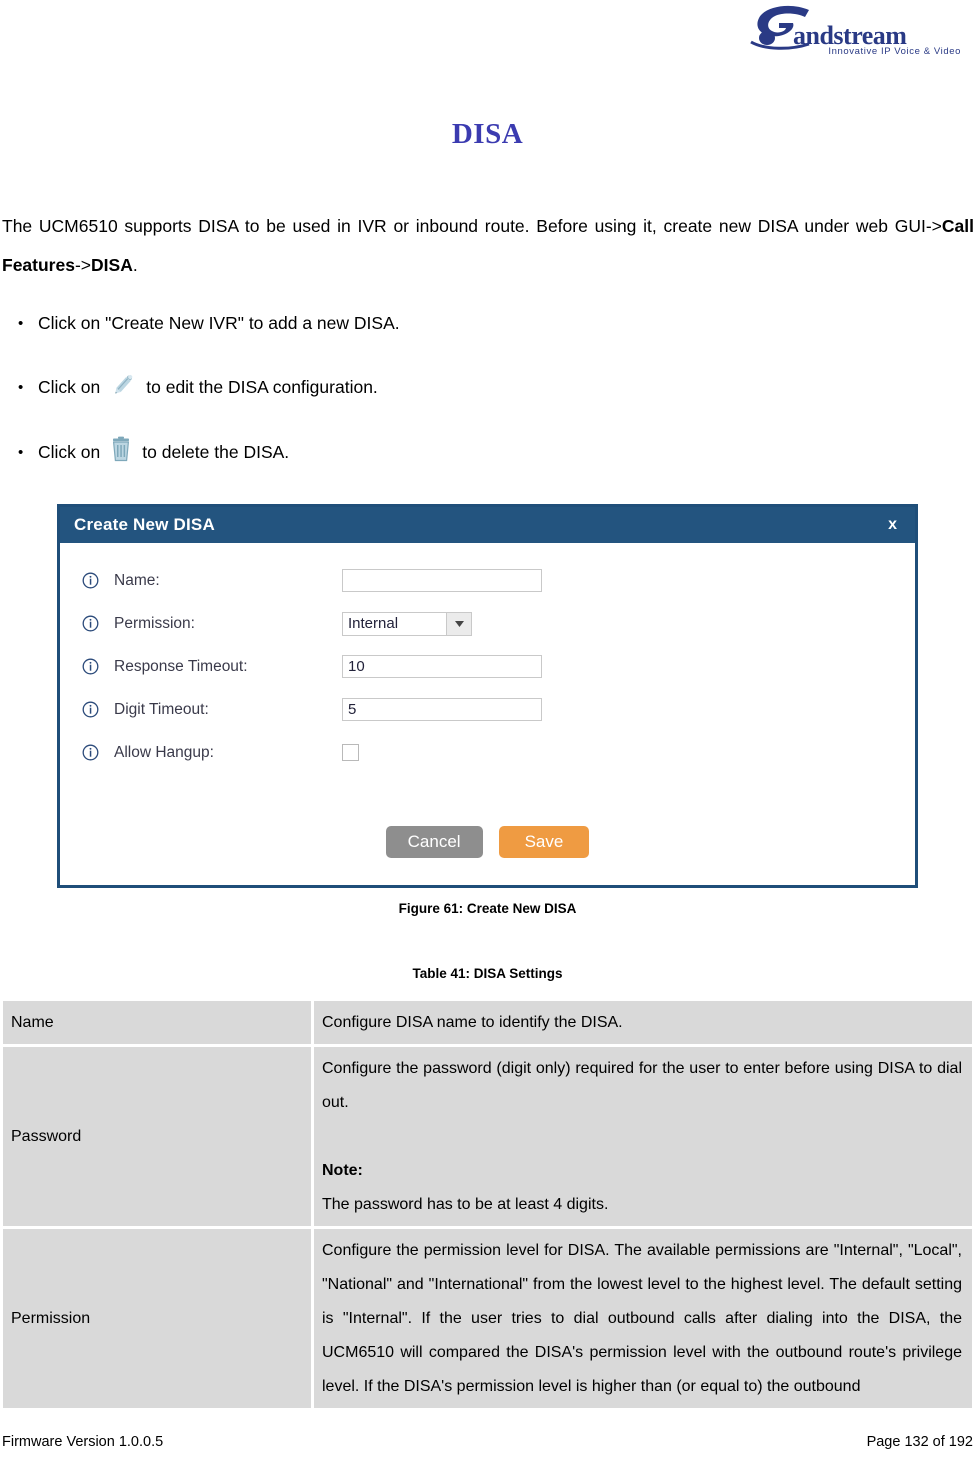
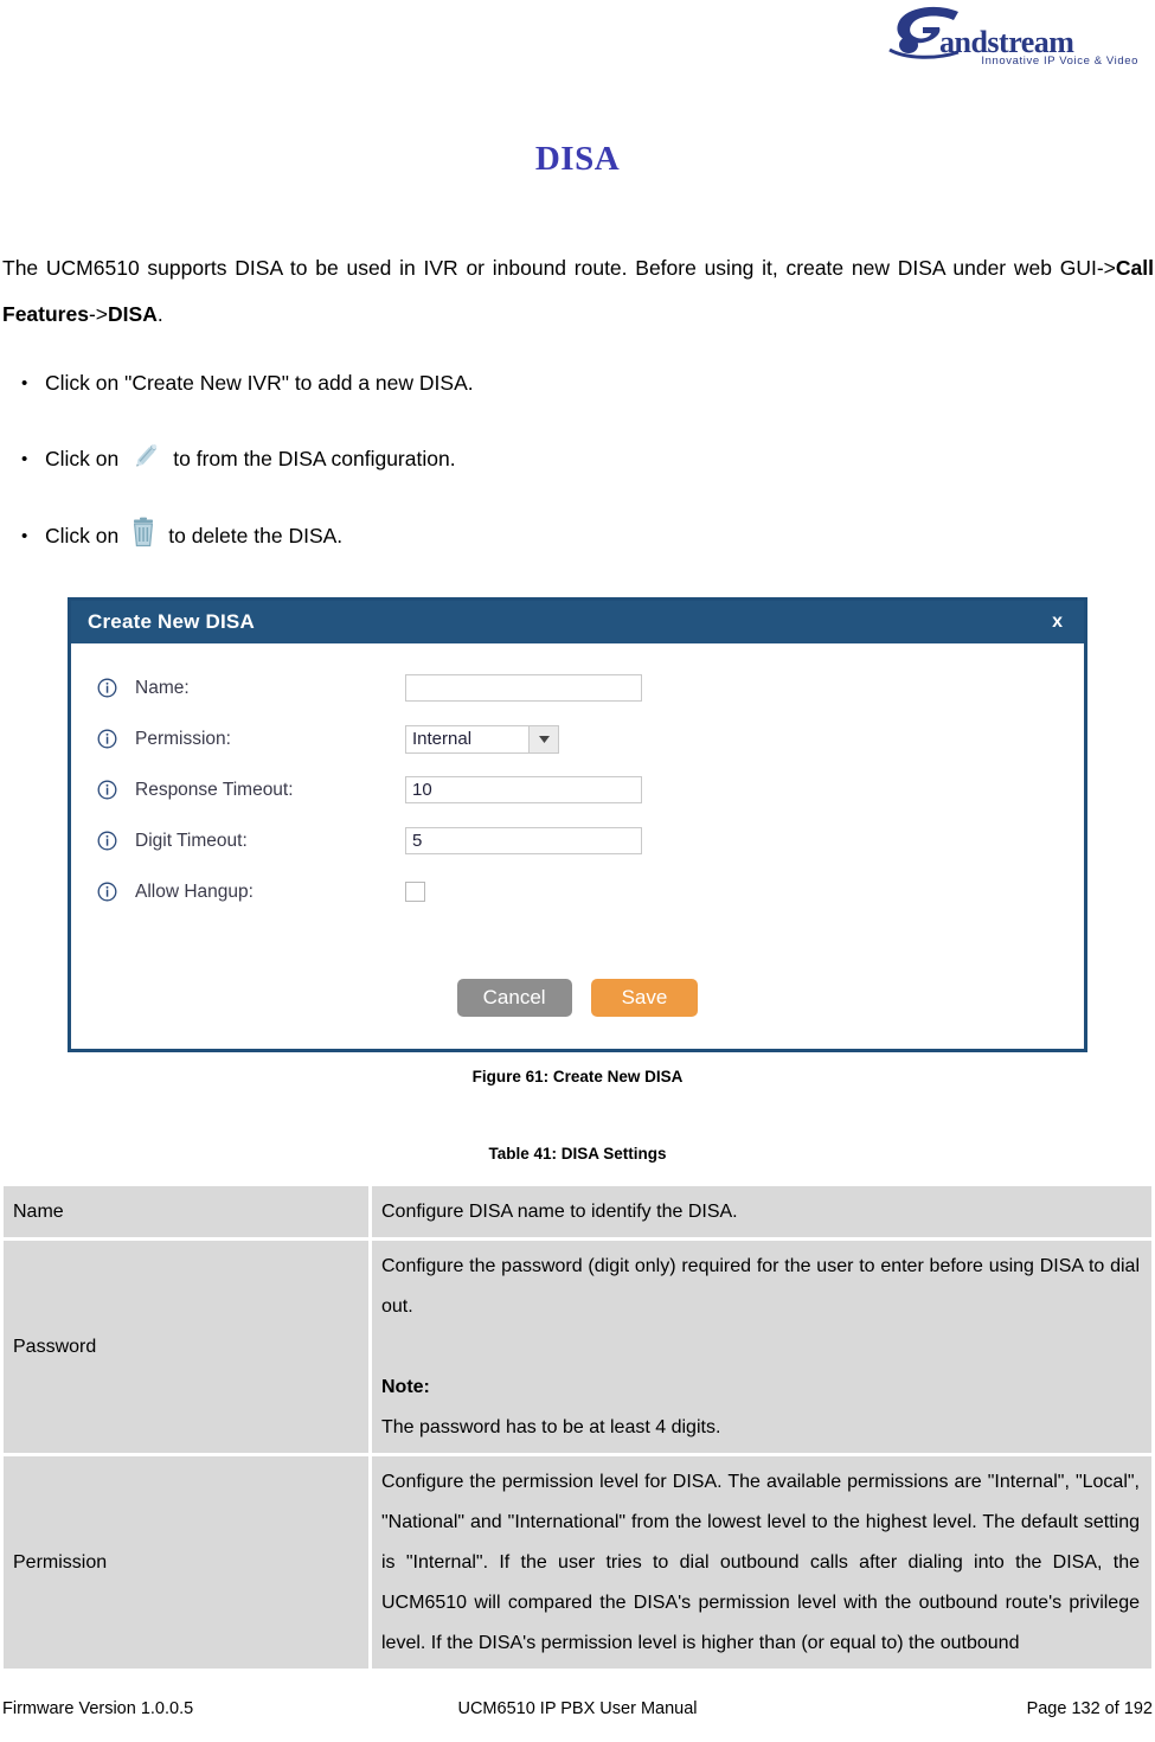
  andstream
  Innovative IP Voice & Video
  DISA
  The UCM6510 supports DISA to be used in IVR or inbound route. Before using it, create new DISA under web GUI->Call Features->DISA.
  •
  Click on "Create New IVR" to add a new DISA.
  •
  Click on
- to edit the DISA configuration.
+ to from the DISA configuration.
  •
  Click on
  to delete the DISA.
  Create New DISA
  x
  Name:
  Permission:
  Internal
  Response Timeout:
  10
  Digit Timeout:
  5
  Allow Hangup:
  Cancel
  Save
  Figure 61: Create New DISA
  Table 41: DISA Settings
  Name	Configure DISA name to identify the DISA.
  Password	Configure the password (digit only) required for the user to enter before using DISA to dial out. Note: The password has to be at least 4 digits.
  Permission	Configure the permission level for DISA. The available permissions are "Internal", "Local", "National" and "International" from the lowest level to the highest level. The default setting is "Internal". If the user tries to dial outbound calls after dialing into the DISA, the UCM6510 will compared the DISA's permission level with the outbound route's privilege level. If the DISA's permission level is higher than (or equal to) the outbound
  Firmware Version 1.0.0.5
+ UCM6510 IP PBX User Manual
  Page 132 of 192
